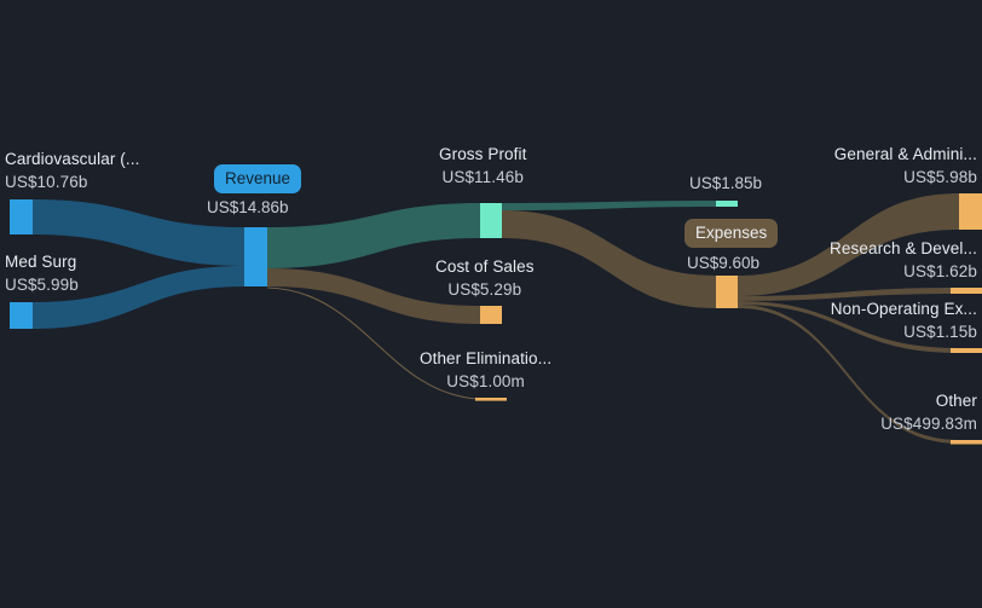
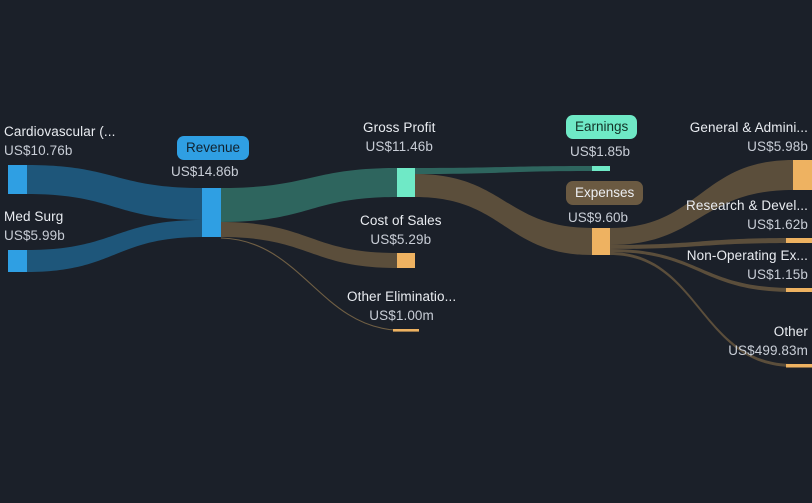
  Cardiovascular (...
  US$10.76b
  Med Surg
  US$5.99b
  Revenue
  US$14.86b
  Gross Profit
  US$11.46b
  Cost of Sales
  US$5.29b
  Other Eliminatio...
  US$1.00m
+ Earnings
  US$1.85b
  Expenses
  US$9.60b
  General & Admini...
  US$5.98b
  Research & Devel...
  US$1.62b
  Non-Operating Ex...
  US$1.15b
  Other
  US$499.83m
